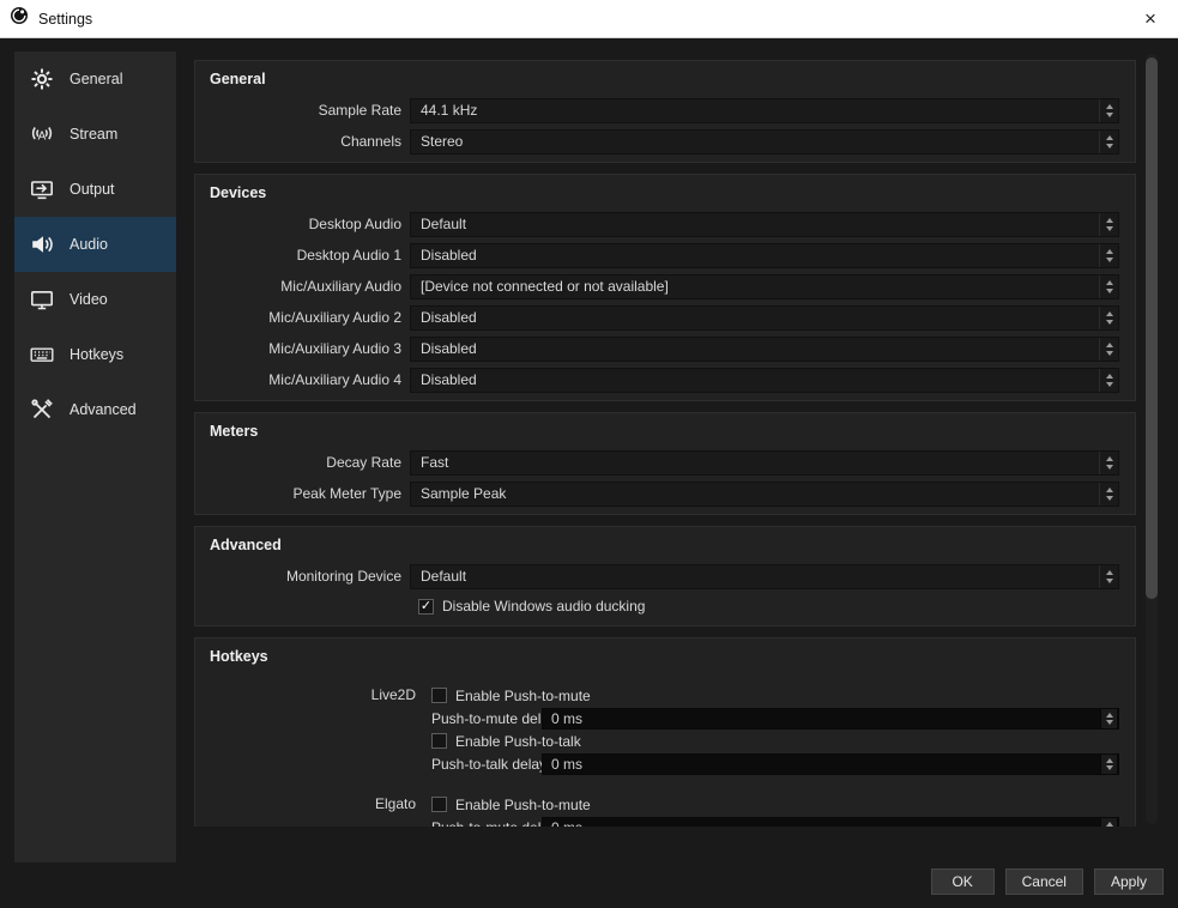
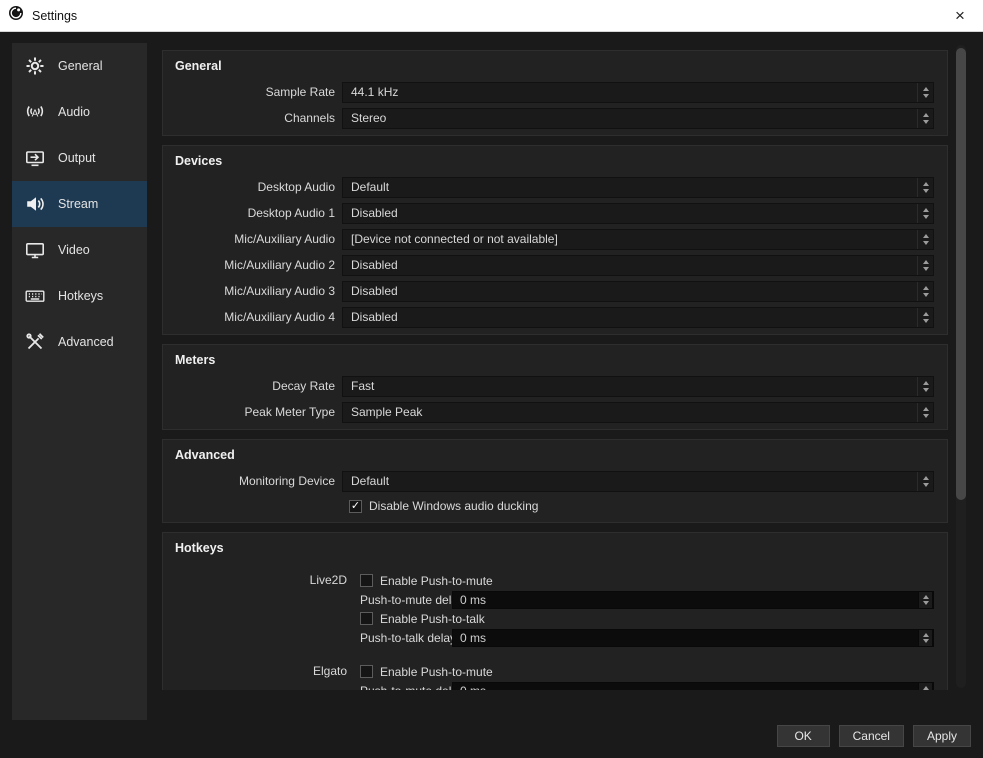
  Settings
  ×
  General
  A
- Stream
+ Audio
  Output
- Audio
+ Stream
  Video
  Hotkeys
  Advanced
  General
  Sample Rate
  44.1 kHz
  Channels
  Stereo
  Devices
  Desktop Audio
  Default
  Desktop Audio 1
  Disabled
  Mic/Auxiliary Audio
  [Device not connected or not available]
  Mic/Auxiliary Audio 2
  Disabled
  Mic/Auxiliary Audio 3
  Disabled
  Mic/Auxiliary Audio 4
  Disabled
  Meters
  Decay Rate
  Fast
  Peak Meter Type
  Sample Peak
  Advanced
  Monitoring Device
  Default
  Disable Windows audio ducking
  Hotkeys
  Live2D
  Enable Push-to-mute
  Push-to-mute del
  0 ms
  Enable Push-to-talk
  Push-to-talk dela
  0 ms
  Elgato
  Enable Push-to-mute
  OK
  Cancel
  Apply
